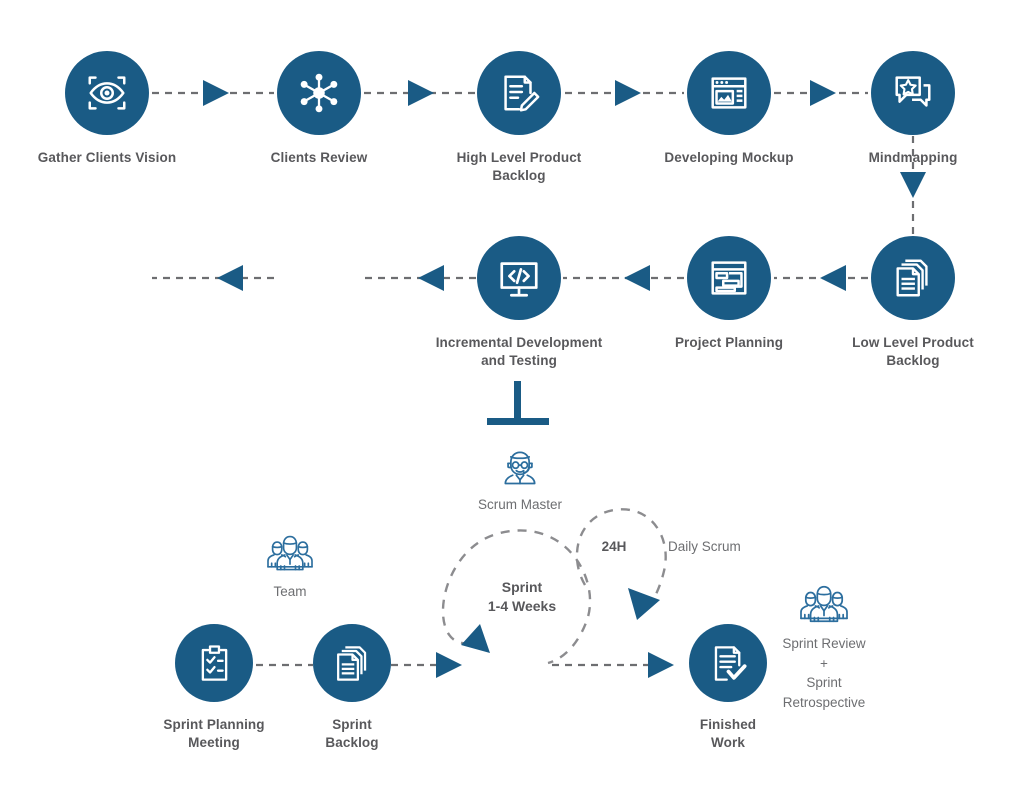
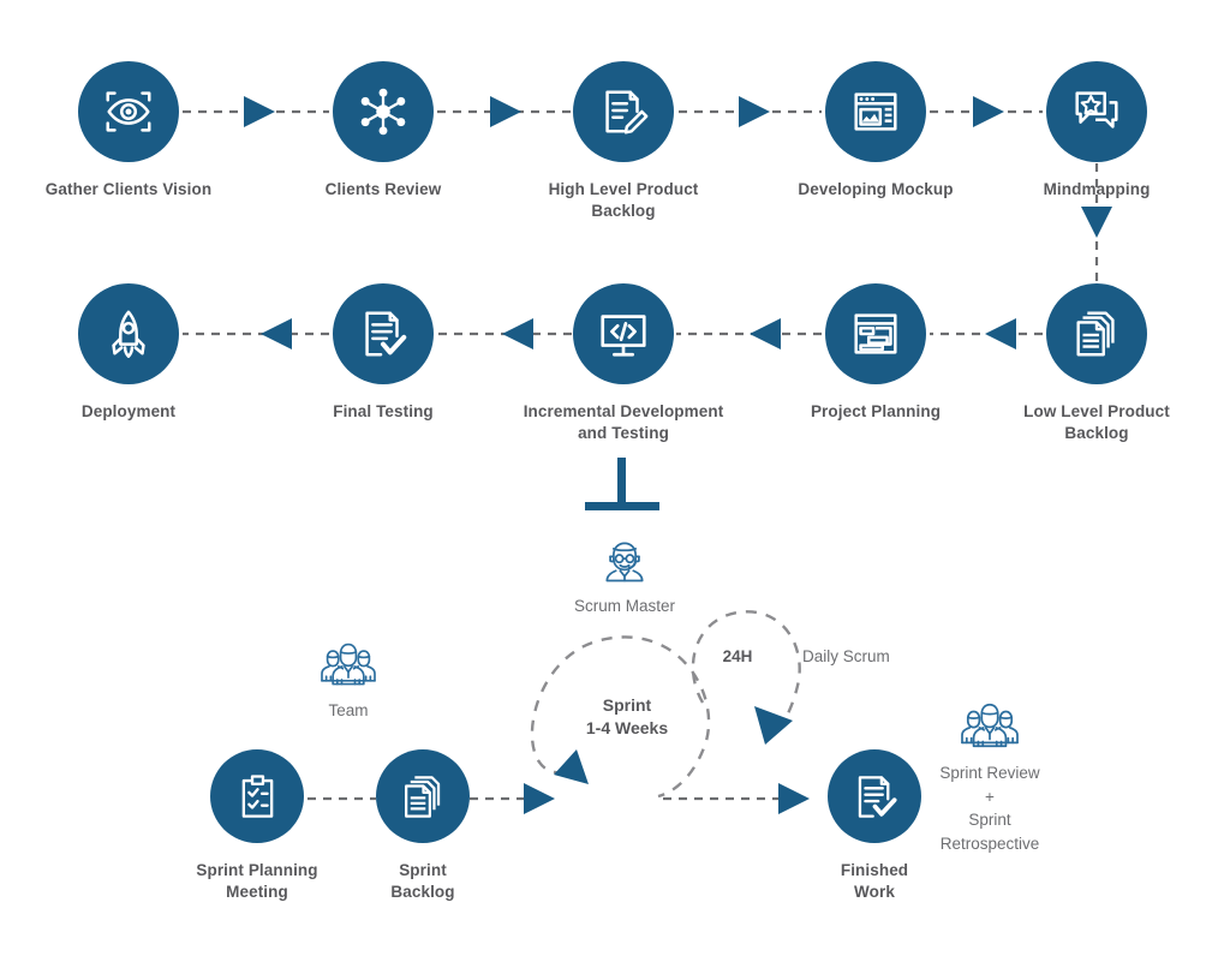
  Gather Clients Vision
  Clients Review
  High Level Product
  Backlog
  Developing Mockup
  Mindmapping
+ Deployment
+ Final Testing
  Incremental Development
  and Testing
  Project Planning
  Low Level Product
  Backlog
  Scrum Master
  Team
  Sprint Review
  +
  Sprint
  Retrospective
  Sprint Planning
  Meeting
  Sprint
  Backlog
  Finished
  Work
  Sprint
  1-4 Weeks
  24H
  Daily Scrum
